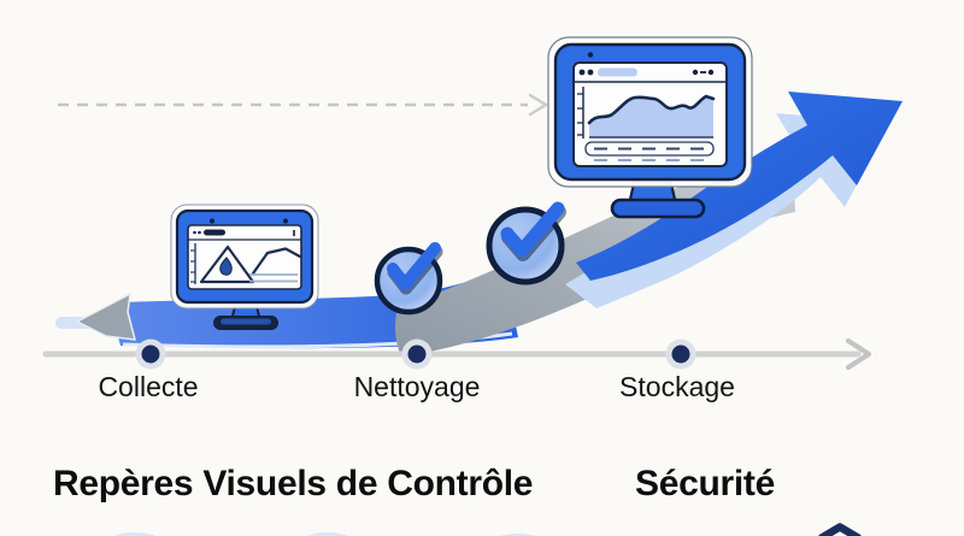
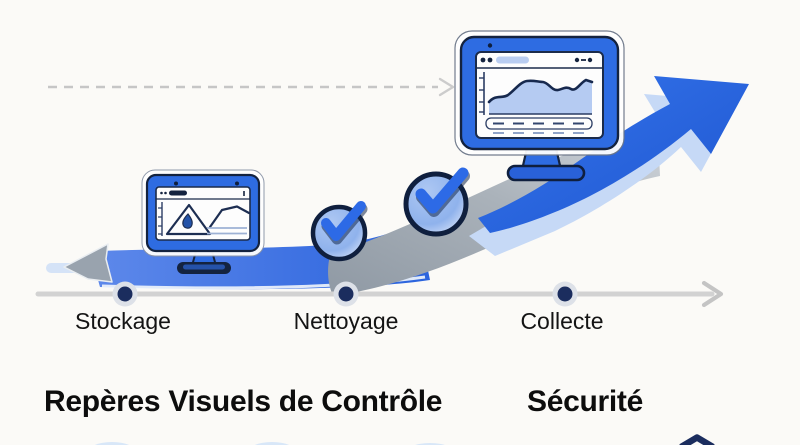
- Collecte
+ Stockage
  Nettoyage
- Stockage
+ Collecte
  Repères Visuels de Contrôle
  Sécurité
